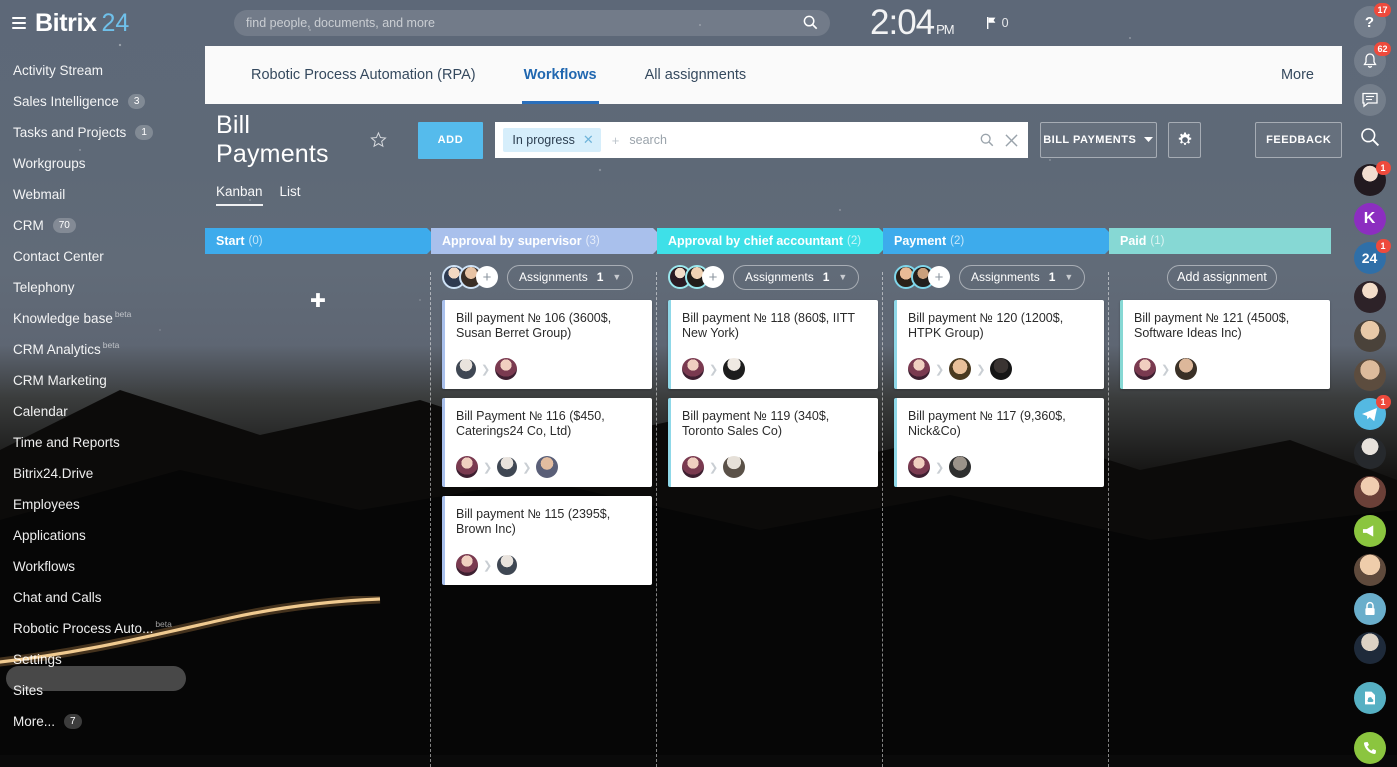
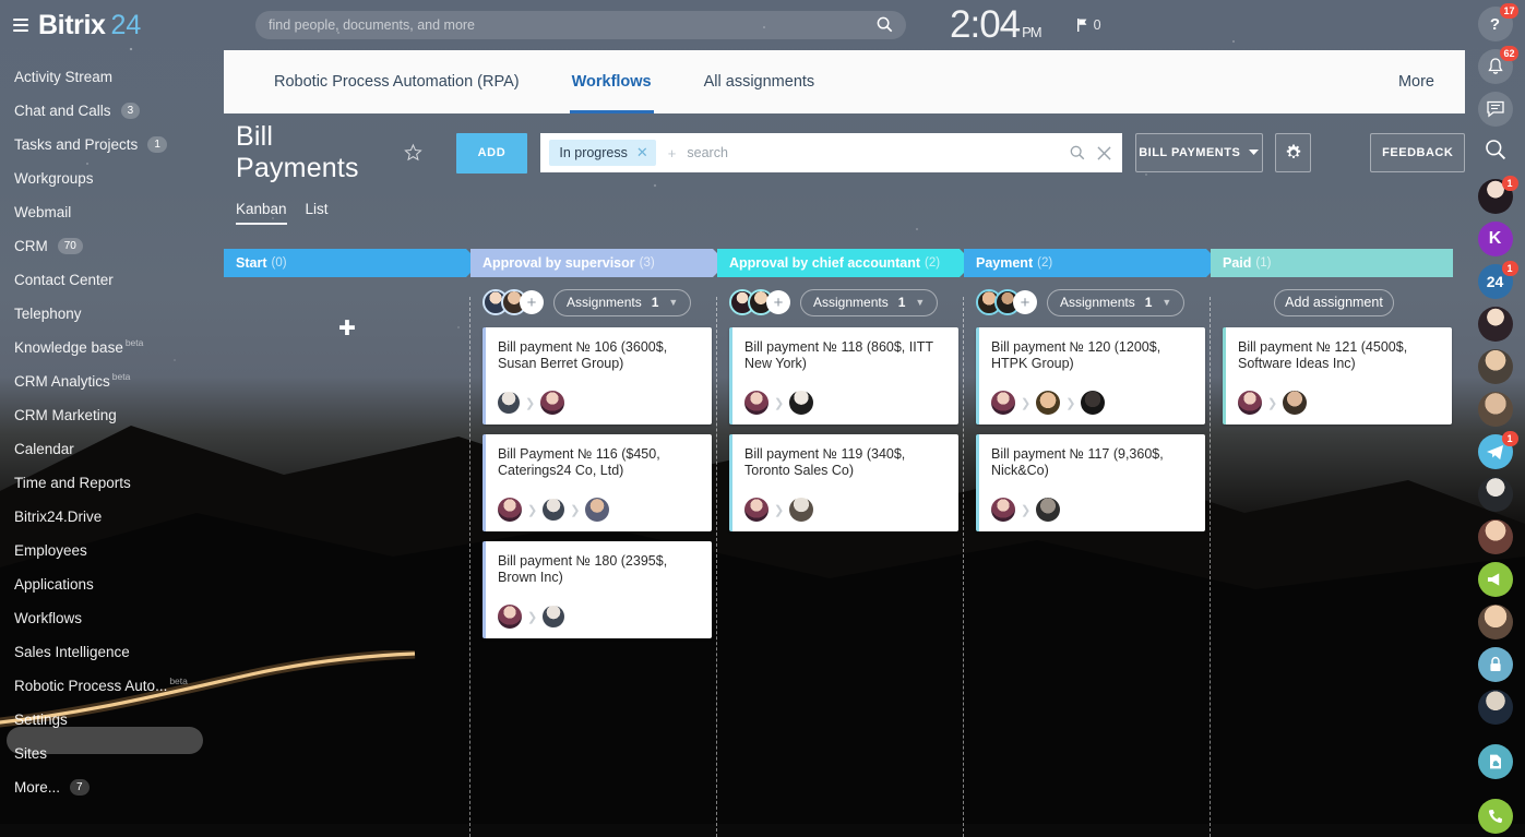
  Bitrix
  24
  find people, documents, and more
  2:04
  PM
  0
  Activity Stream
- Sales Intelligence
+ Chat and Calls
  3
  Tasks and Projects
  1
  Workgroups
  Webmail
  CRM
  70
  Contact Center
  Telephony
  Knowledge base
  beta
  CRM Analytics
  beta
  CRM Marketing
  Calendar
  Time and Reports
  Bitrix24.Drive
  Employees
  Applications
  Workflows
- Chat and Calls
+ Sales Intelligence
  Robotic Process Auto...
  beta
  Settings
  Sites
  More...
  7
  Robotic Process Automation (RPA)
  Workflows
  All assignments
  More
  Bill Payments
  ADD
  In progress
  ✕
  +
  search
  BILL PAYMENTS
  FEEDBACK
  Kanban
  List
  Start
  (0)
  ✚
  Approval by supervisor
  (3)
  +
  Assignments
  1
  ▼
  Bill payment № 106 (3600$, Susan Berret Group)
  ❯
  Bill Payment № 116 ($450, Caterings24 Co, Ltd)
  ❯
  ❯
- Bill payment № 115 (2395$, Brown Inc)
+ Bill payment № 180 (2395$, Brown Inc)
  ❯
  Approval by chief accountant
  (2)
  +
  Assignments
  1
  ▼
  Bill payment № 118 (860$, IITT New York)
  ❯
  Bill payment № 119 (340$, Toronto Sales Co)
  ❯
  Payment
  (2)
  +
  Assignments
  1
  ▼
  Bill payment № 120 (1200$, HTPK Group)
  ❯
  ❯
  Bill payment № 117 (9,360$, Nick&Co)
  ❯
  Paid
  (1)
  Add assignment
  Bill payment № 121 (4500$, Software Ideas Inc)
  ❯
  ?
  17
  62
  1
  K
  24
  1
  1
